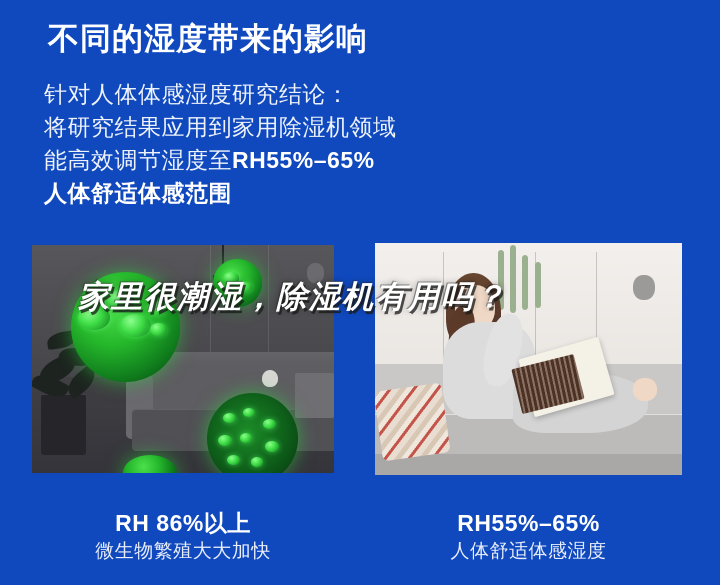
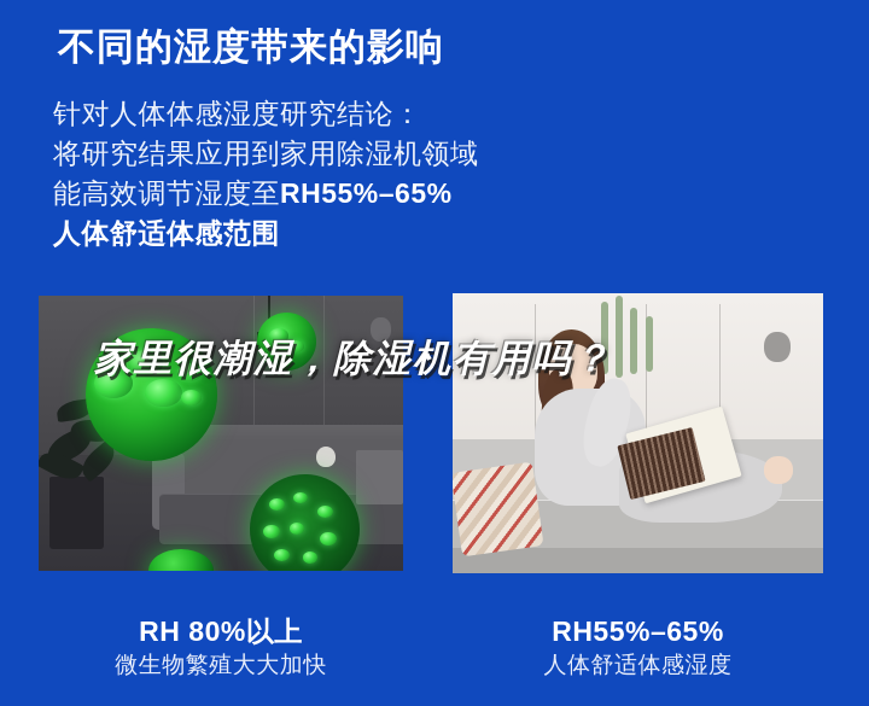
  不同的湿度带来的影响
  针对人体体感湿度研究结论：
  将研究结果应用到家用除湿机领域
  能高效调节湿度至RH55%–65%
  人体舒适体感范围
  家里很潮湿，除湿机有用吗？
- RH 86%以上
+ RH 80%以上
  微生物繁殖大大加快
  RH55%–65%
  人体舒适体感湿度
